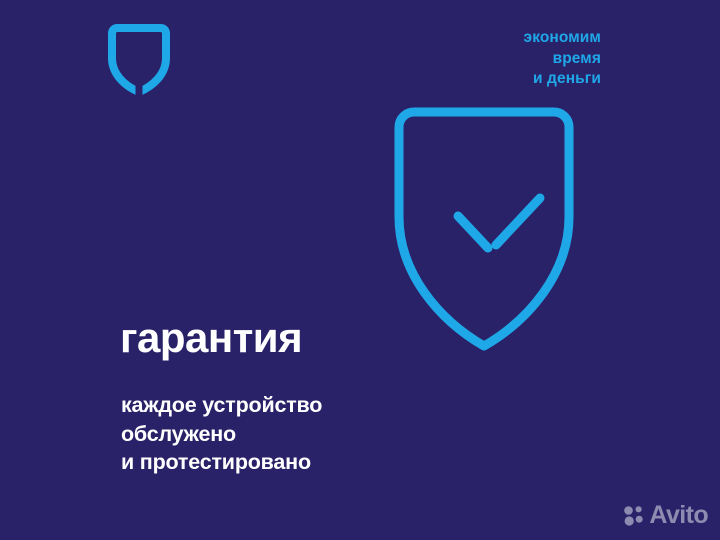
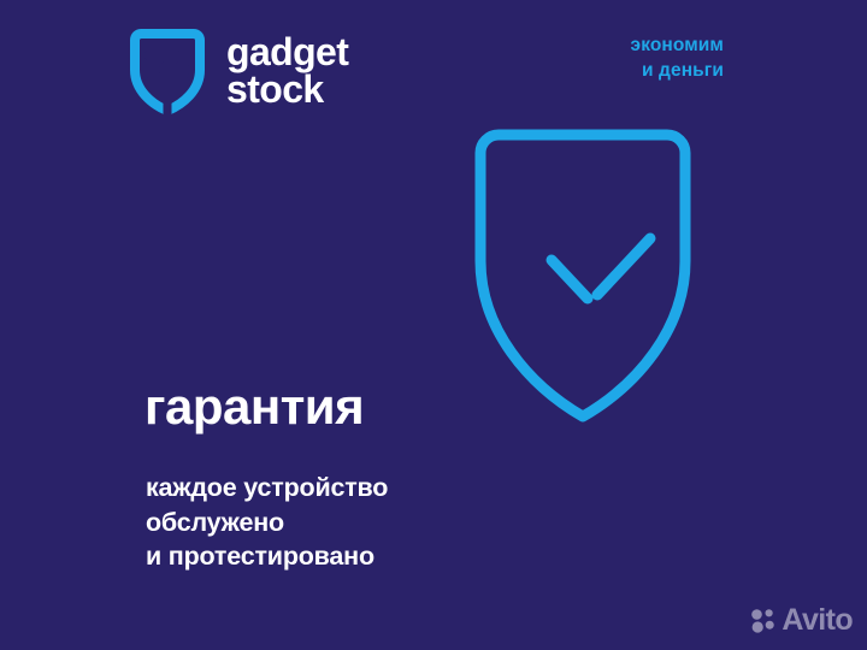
+ gadget
+ stock
  экономим
- время
  и деньги
  гарантия
  каждое устройство
  обслужено
  и протестировано
  Avito
